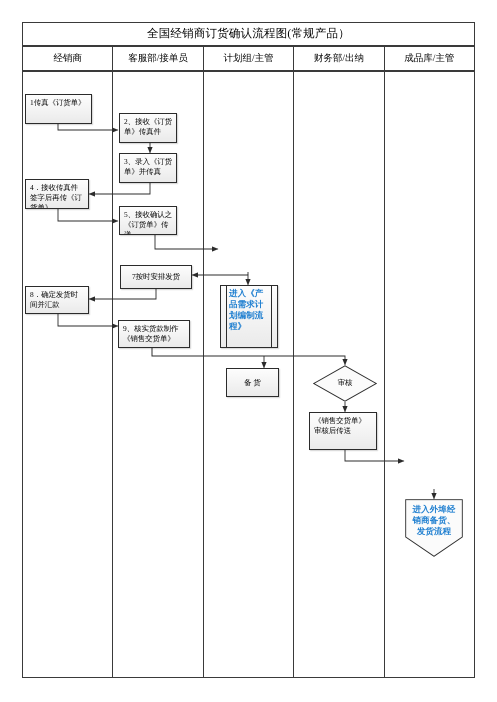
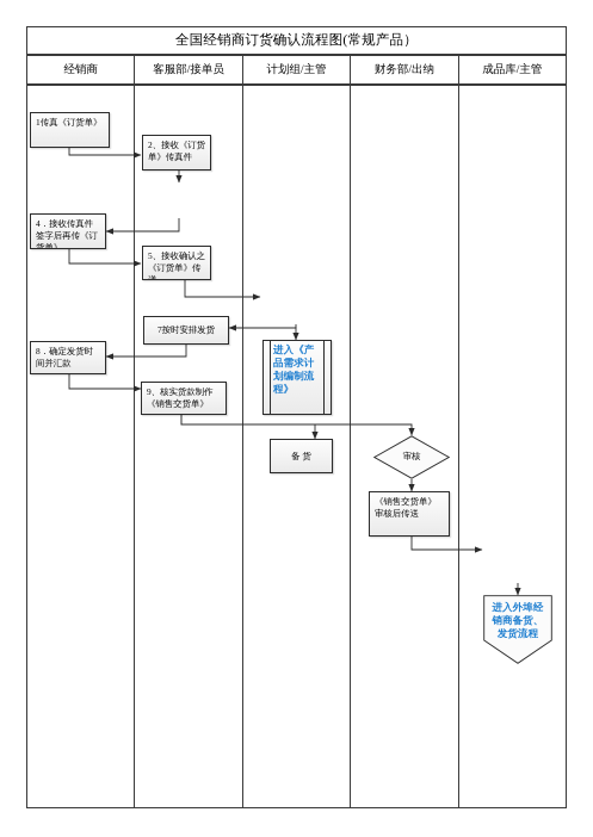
  全国经销商订货确认流程图(常规产品）
  经销商
  客服部/接单员
  计划组/主管
  财务部/出纳
  成品库/主管
  1传真《订货单》
  2、接收《订货单》传真件
- 3、录入《订货单》并传真
  4．接收传真件签字后再传《订货单》
  5、接收确认之《订货单》传递
  7按时安排发货
  8．确定发货时间并汇款
  9、核实货款制作《销售交货单》
  进入《产品需求计划编制流程》
  备 货
  审核
  《销售交货单》审核后传送
  进入外埠经销商备货、发货流程
